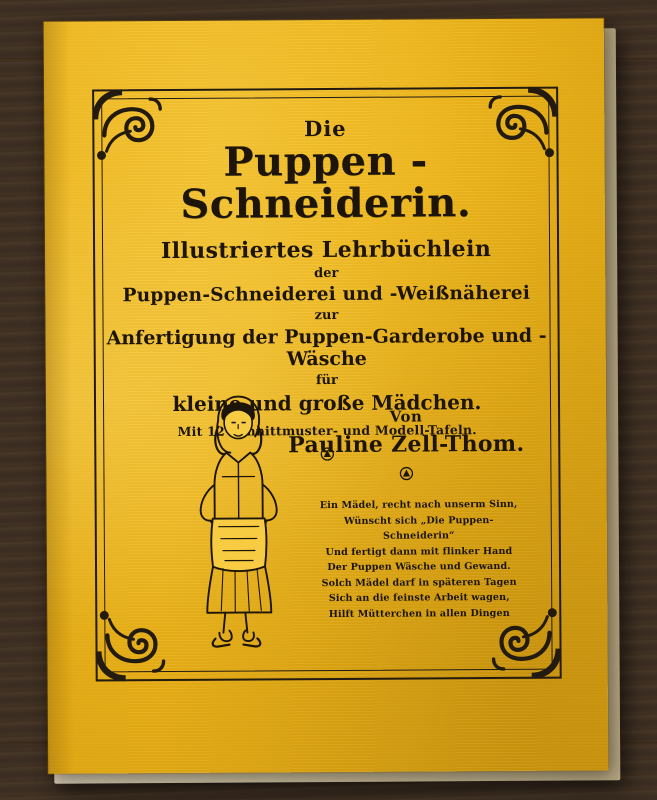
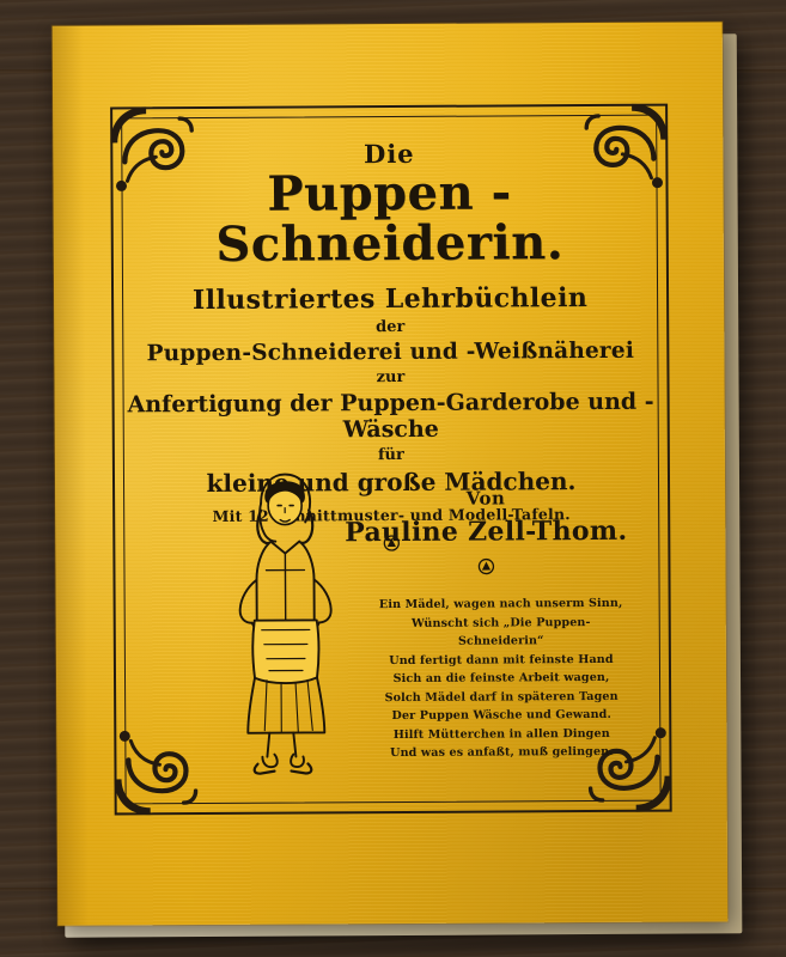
  Die
  Puppen - Schneiderin.
  Illustriertes Lehrbüchlein
  der
  Puppen-Schneiderei und -Weißnäherei
  zur
  Anfertigung der Puppen-Garderobe und -Wäsche
  für
  klein und große Mädchen.
  Mit 12hittmuster- und Modell-Tafeln.
  Von
  Pauline Zell-Thom.
- Ein Mädel, recht nach unserm Sinn,
+ Ein Mädel, wagen nach unserm Sinn,
  Wünscht sich „Die Puppen-Schneiderin“
- Und fertigt dann mit flinker Hand
+ Und fertigt dann mit feinste Hand
- Der Puppen Wäsche und Gewand.
+ Sich an die feinste Arbeit wagen,
  Solch Mädel darf in späteren Tagen
- Sich an die feinste Arbeit wagen,
+ Der Puppen Wäsche und Gewand.
  Hilft Mütterchen in allen Dingen
+ Und was es anfaßt, muß gelingen.
